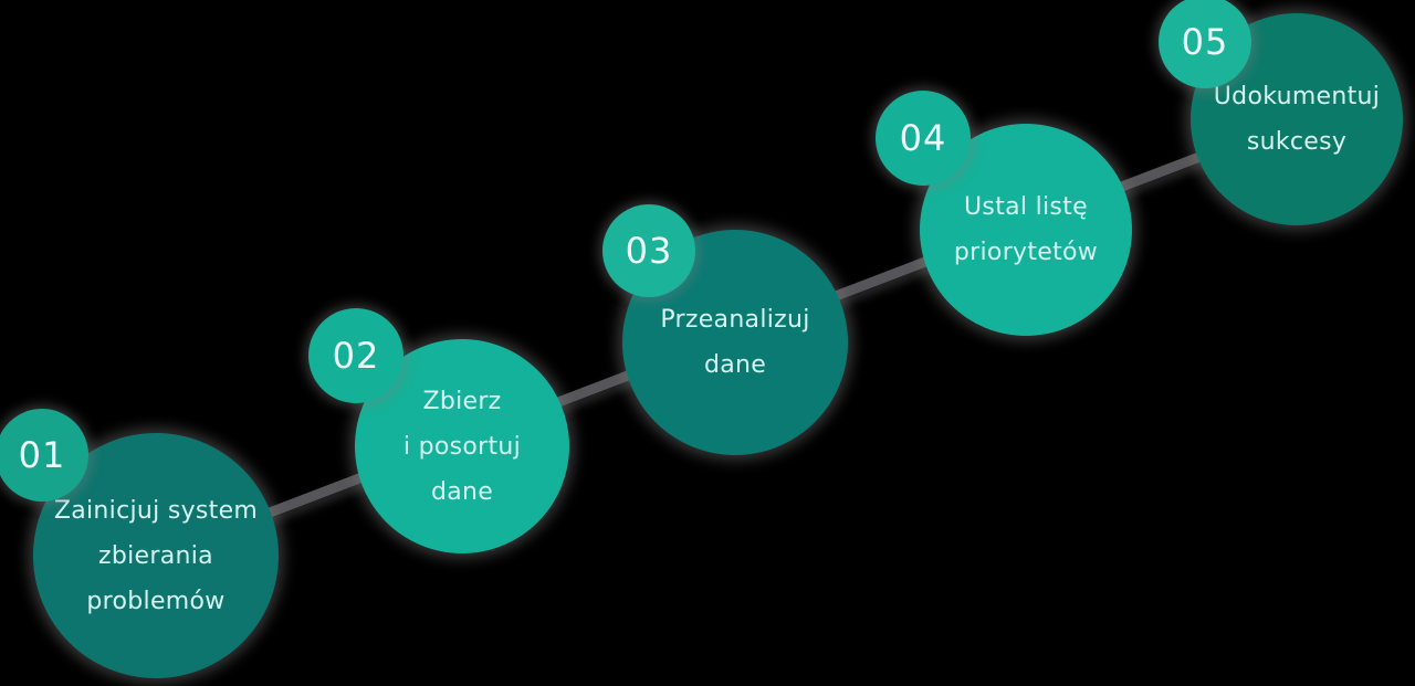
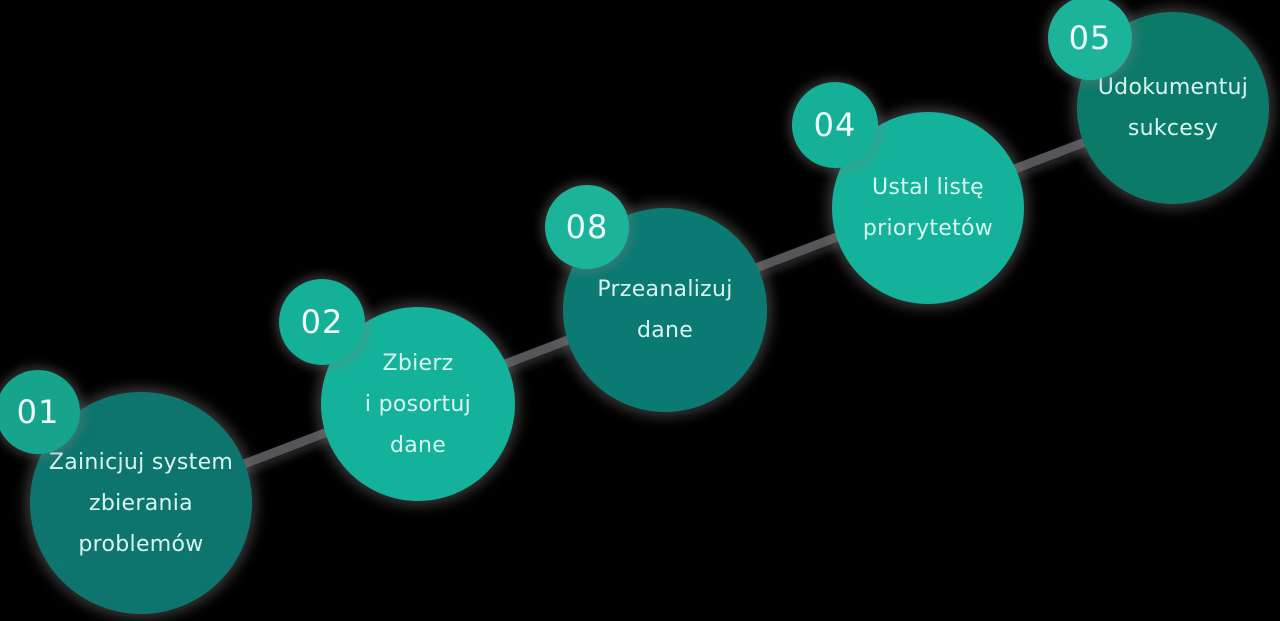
  Zainicjuj system
  zbierania
  problemów
  01
  Zbierz
  i posortuj
  dane
  02
  Przeanalizuj
  dane
- 03
+ 08
  Ustal listę
  priorytetów
  04
  Udokumentuj
  sukcesy
  05
